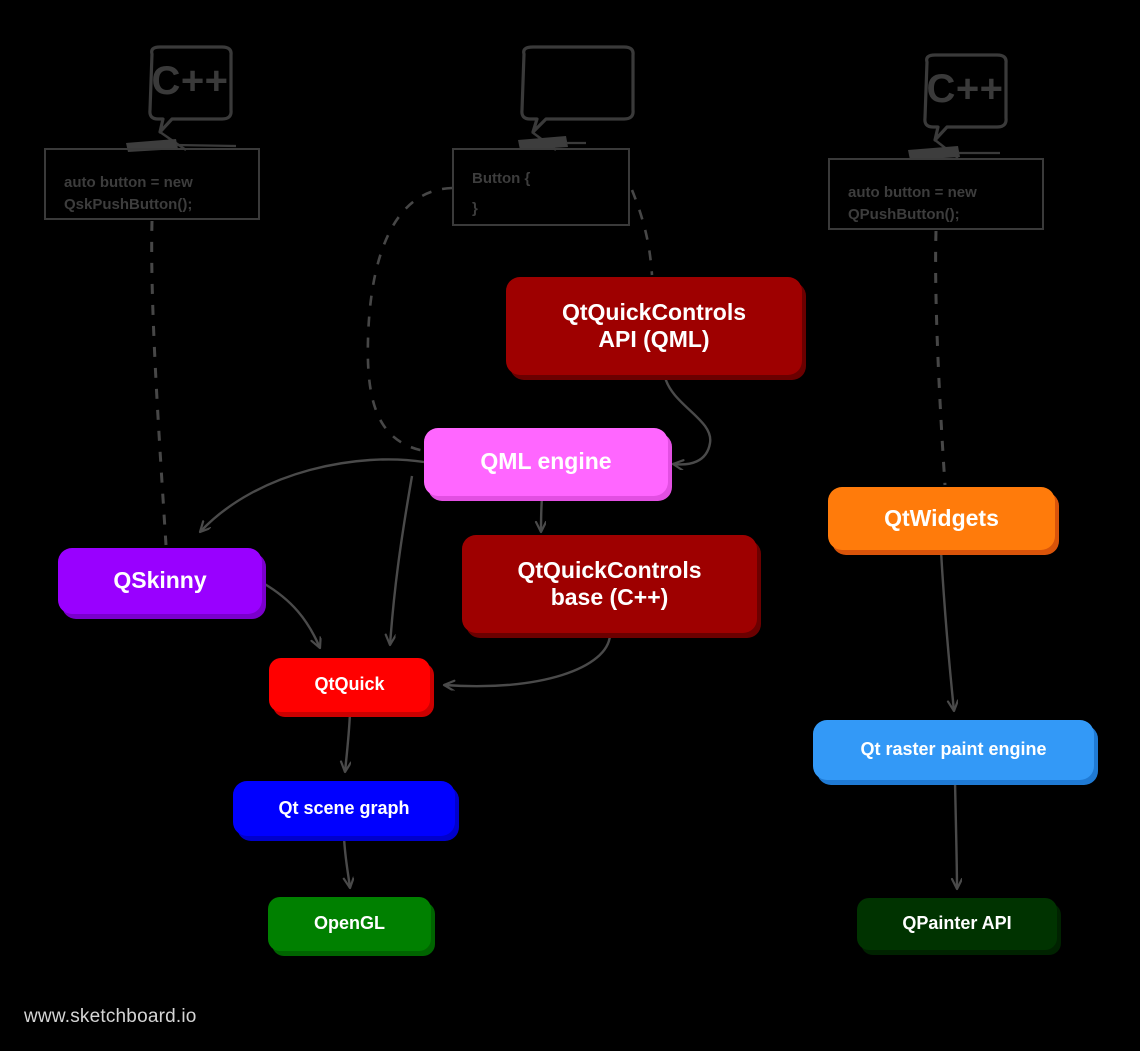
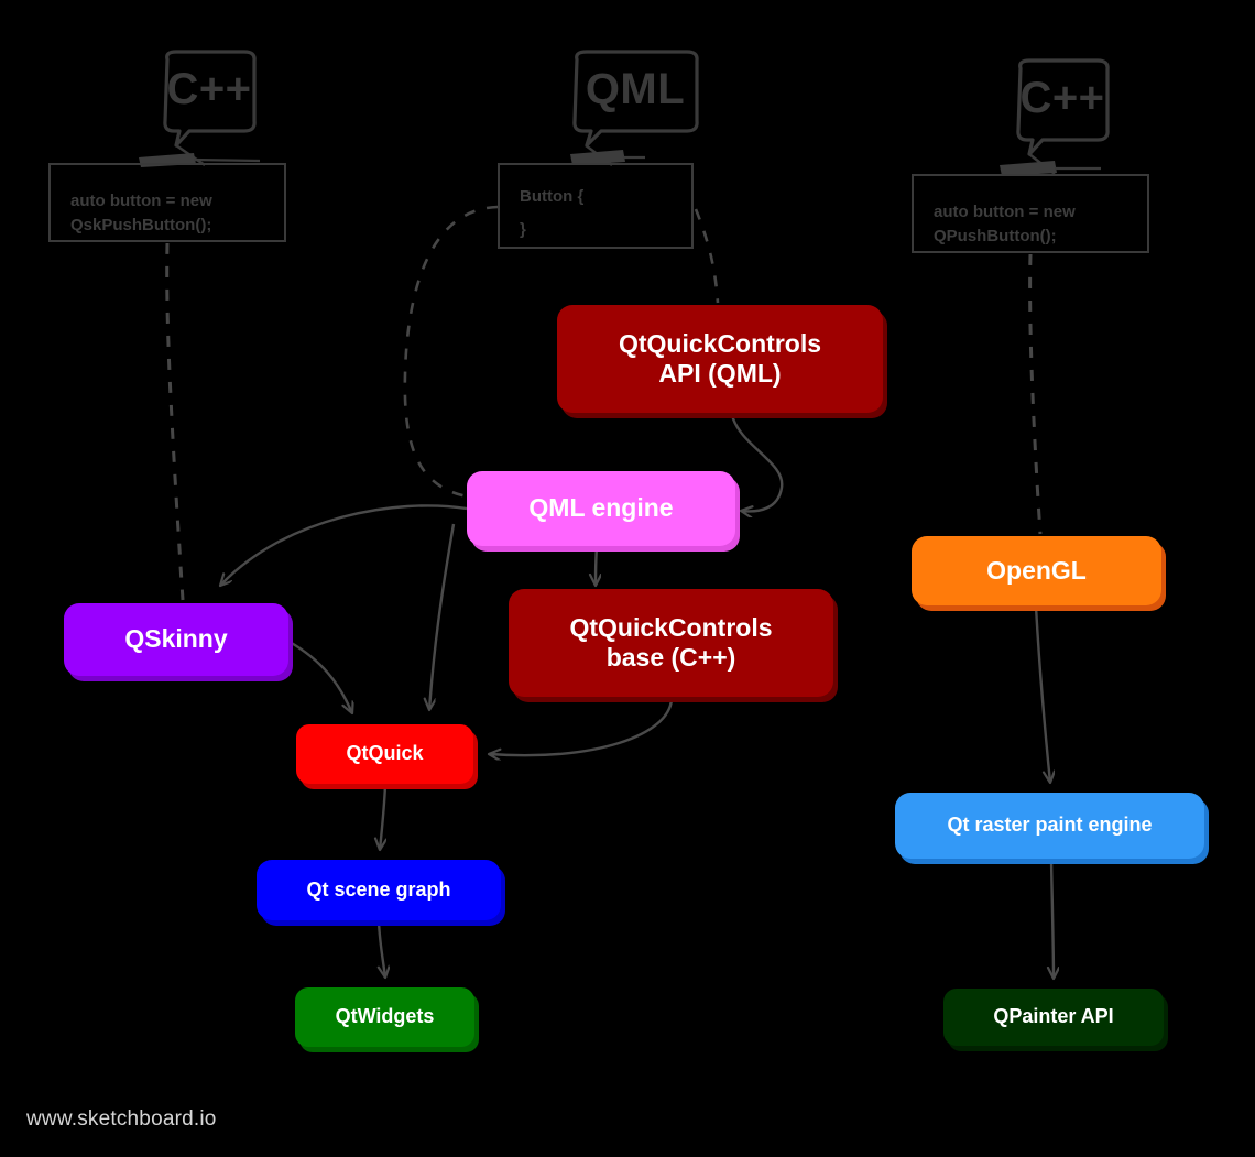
  C++
+ QML
  C++
  auto button = new
  QskPushButton();
  Button {
  }
  auto button = new
  QPushButton();
  QtQuickControls
  API (QML)
  QML engine
  QSkinny
  QtQuickControls
  base (C++)
- QtWidgets
+ OpenGL
  QtQuick
  Qt raster paint engine
  Qt scene graph
- OpenGL
+ QtWidgets
  QPainter API
  www.sketchboard.io
